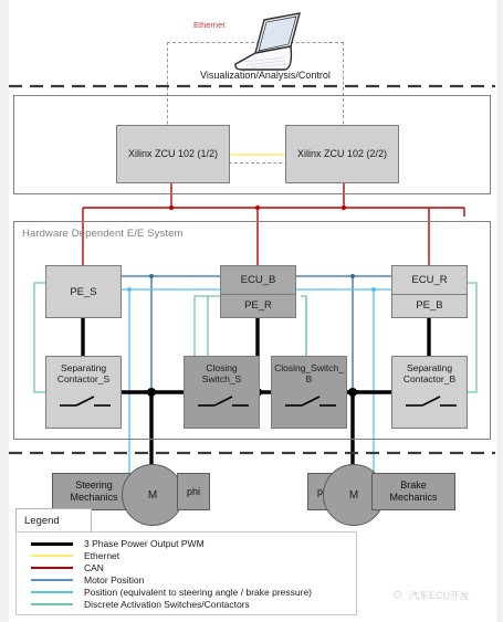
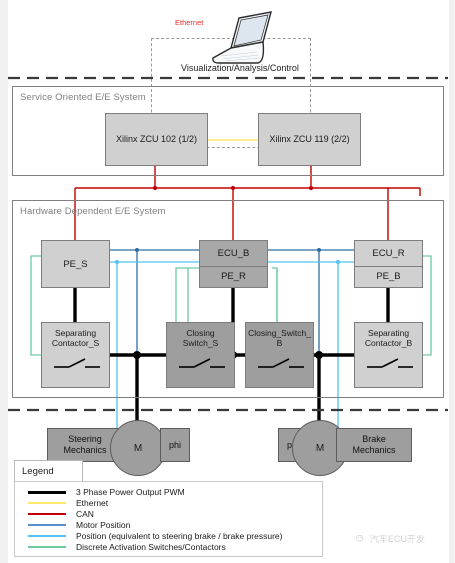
  Ethernet
  Visualization/Analysis/Control
+ Service Oriented E/E System
  Xilinx ZCU 102 (1/2)
- Xilinx ZCU 102 (2/2)
+ Xilinx ZCU 119 (2/2)
  Hardware Dependent E/E System
  PE_S
  ECU_B
  PE_R
  ECU_R
  PE_B
  Separating
  Contactor_S
  Closing
  Switch_S
  Closing_Switch_
  B
  Separating
  Contactor_B
  Steering
  Mechanics
  M
  phi
  M
  Brake
  Mechanics
  Legend
  3 Phase Power Output PWM
  Ethernet
  CAN
  Motor Position
- Position (equivalent to steering angle / brake pressure)
+ Position (equivalent to steering brake / brake pressure)
  Discrete Activation Switches/Contactors
  汽车ECU开发
